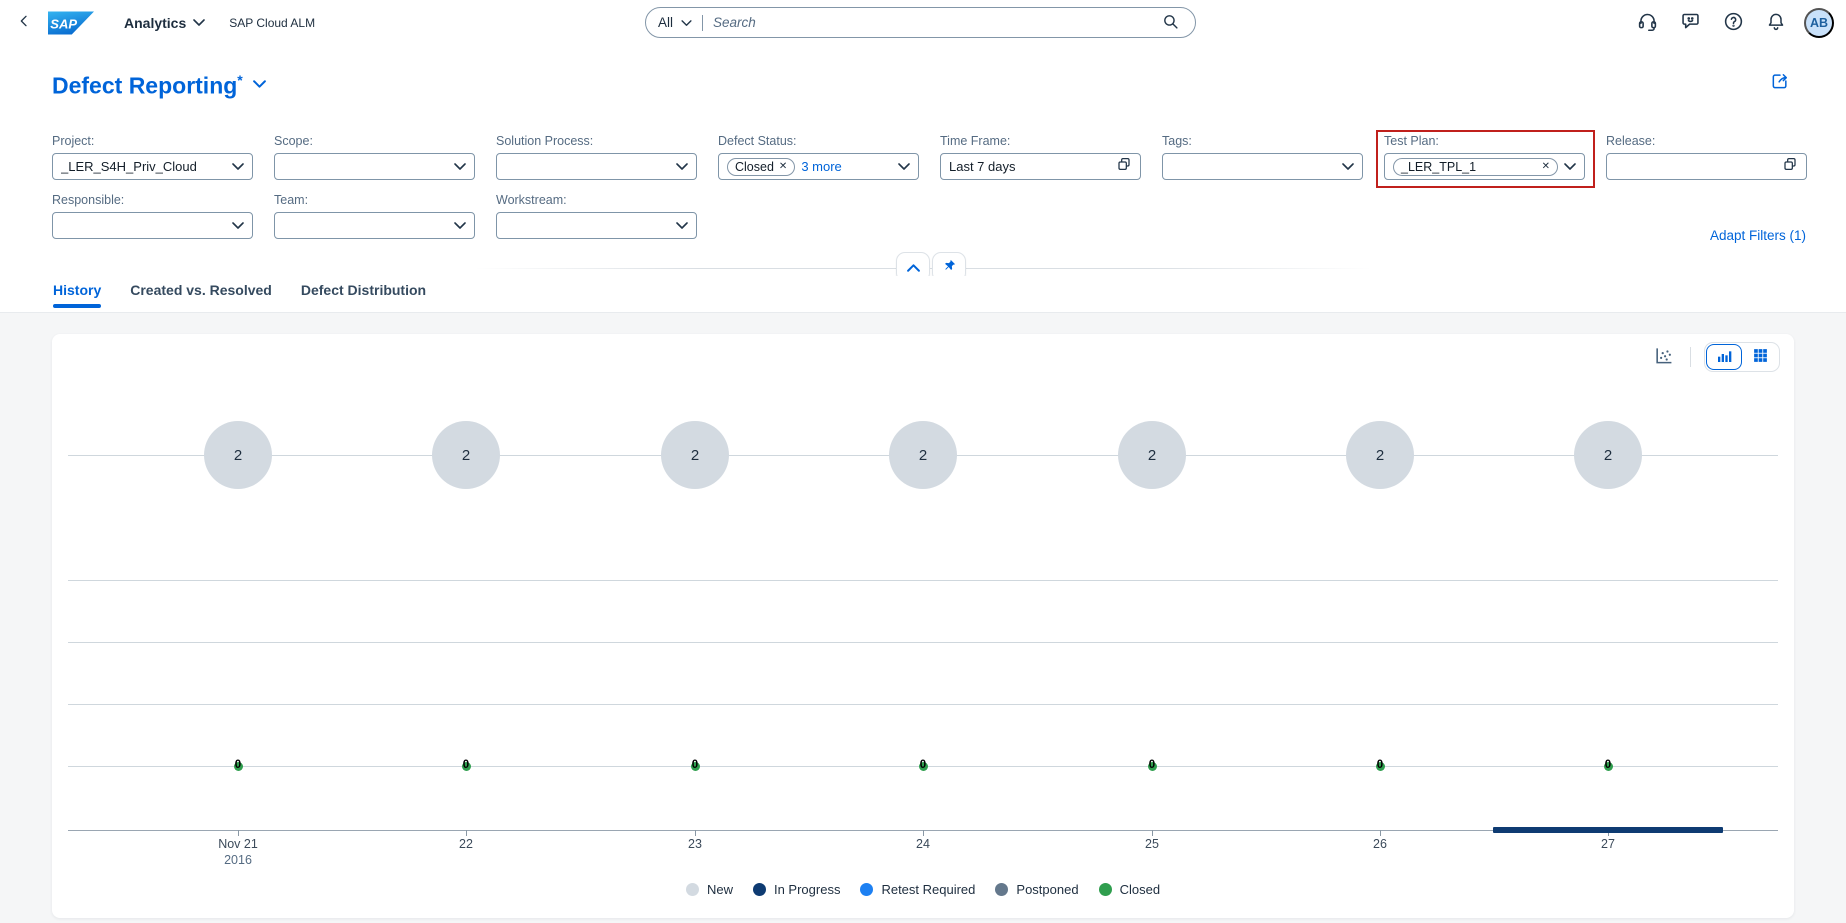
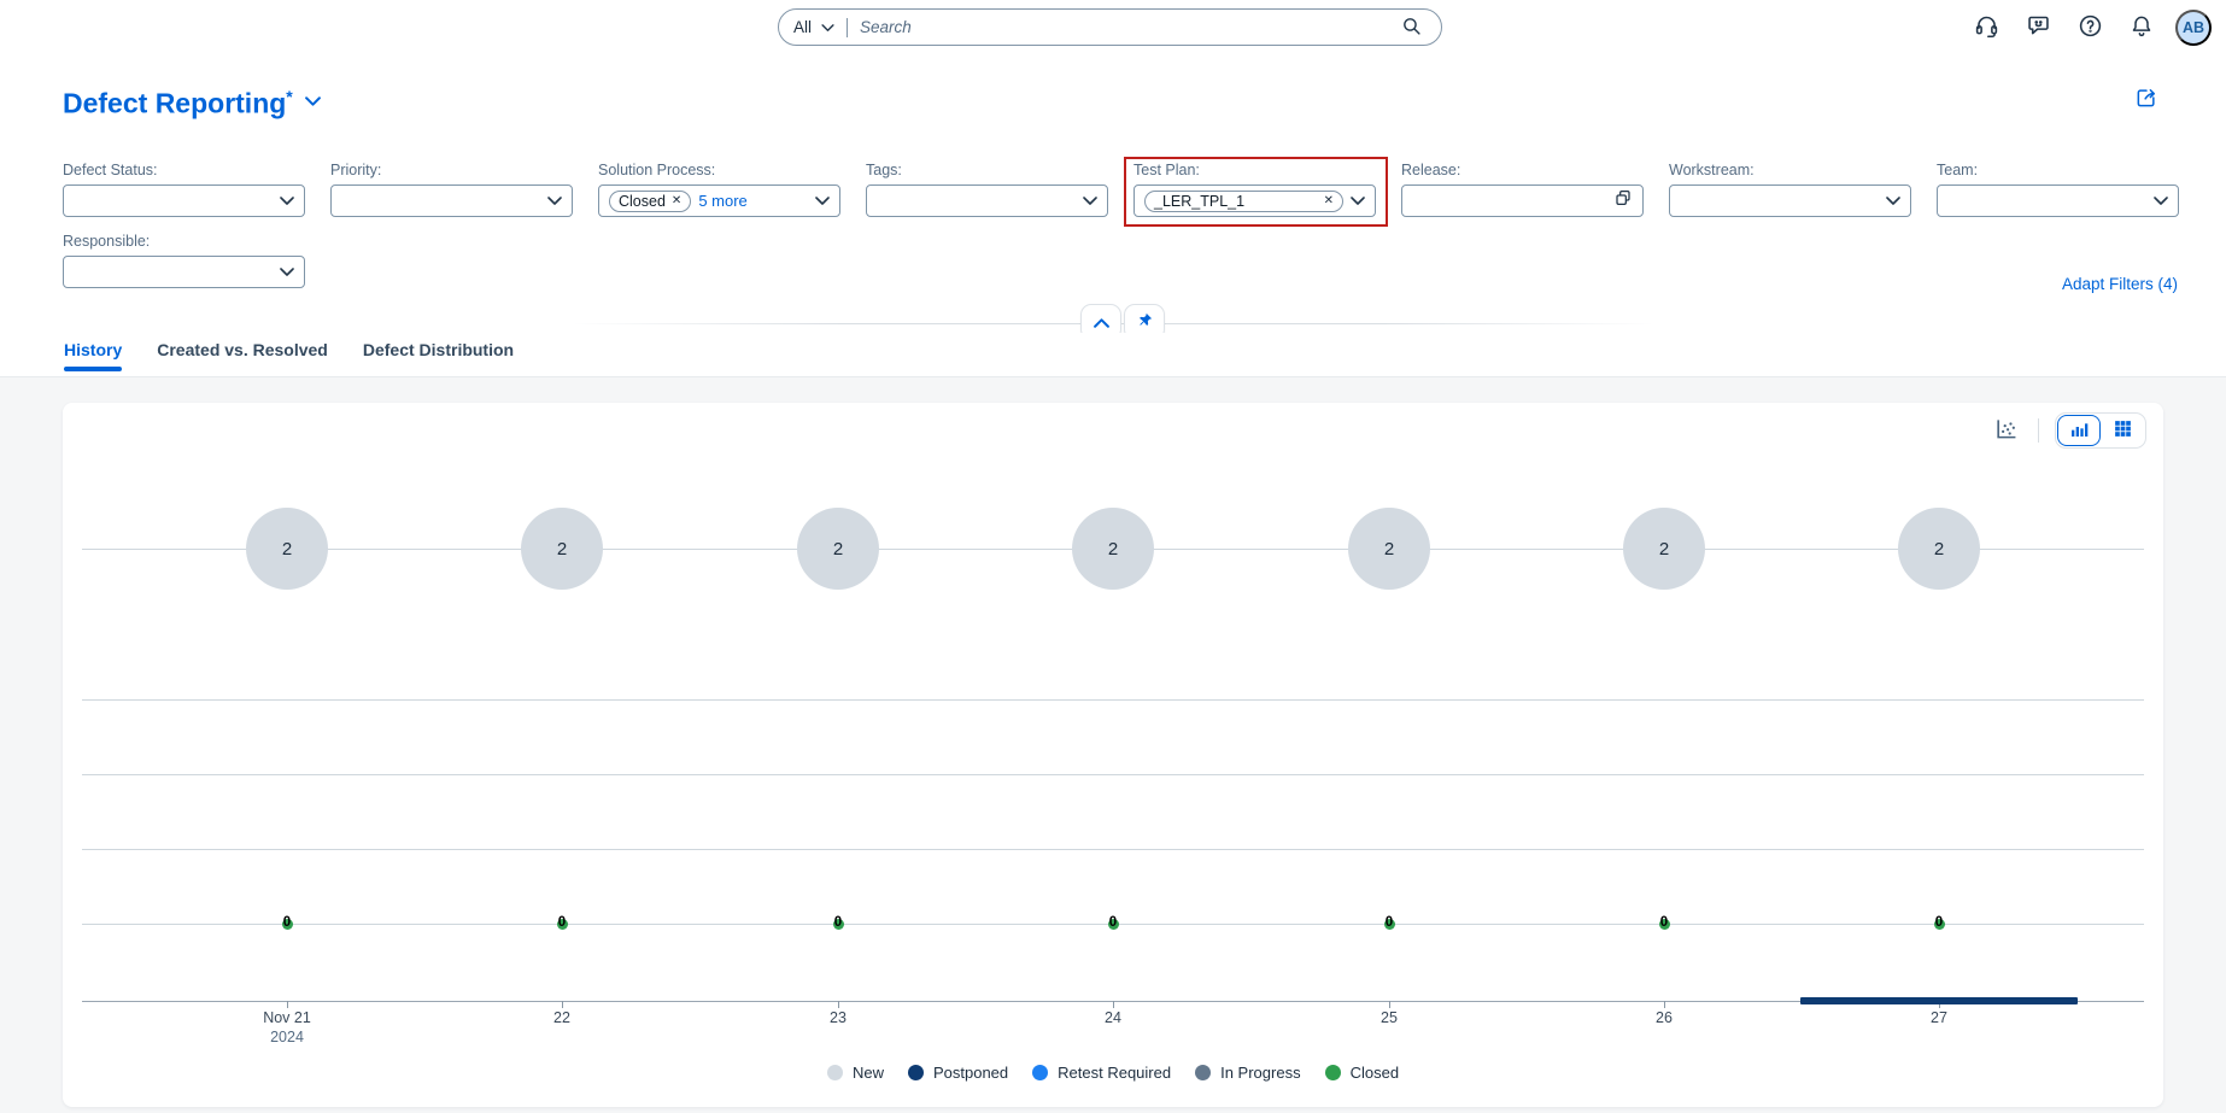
- SAP
- Analytics
- SAP Cloud ALM
  All
  Search
  AB
  Defect Reporting*
- Project:
- _LER_S4H_Priv_Cloud
- Scope:
- Solution Process:
+ Defect Status:
+ Priority:
- Defect Status:
+ Solution Process:
  Closed
  ✕
- 3 more
+ 5 more
- Time Frame:
- Last 7 days
  Tags:
  Test Plan:
  _LER_TPL_1
  ✕
  Release:
- Responsible:
+ Workstream:
  Team:
- Workstream:
+ Responsible:
- Adapt Filters (1)
+ Adapt Filters (4)
  History
  Created vs. Resolved
  Defect Distribution
  2
  2
  2
  2
  2
  2
  2
  0
  0
  0
  0
  0
  0
  0
  Nov 21
- 2016
+ 2024
  22
  23
  24
  25
  26
  27
  New
- In Progress
+ Postponed
  Retest Required
- Postponed
+ In Progress
  Closed
